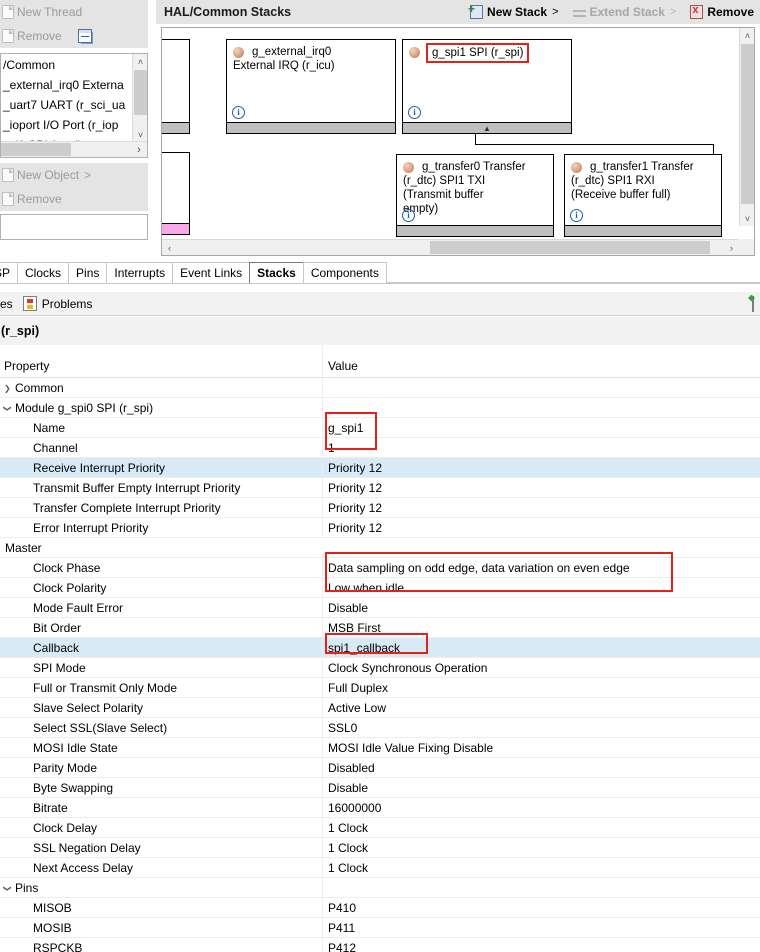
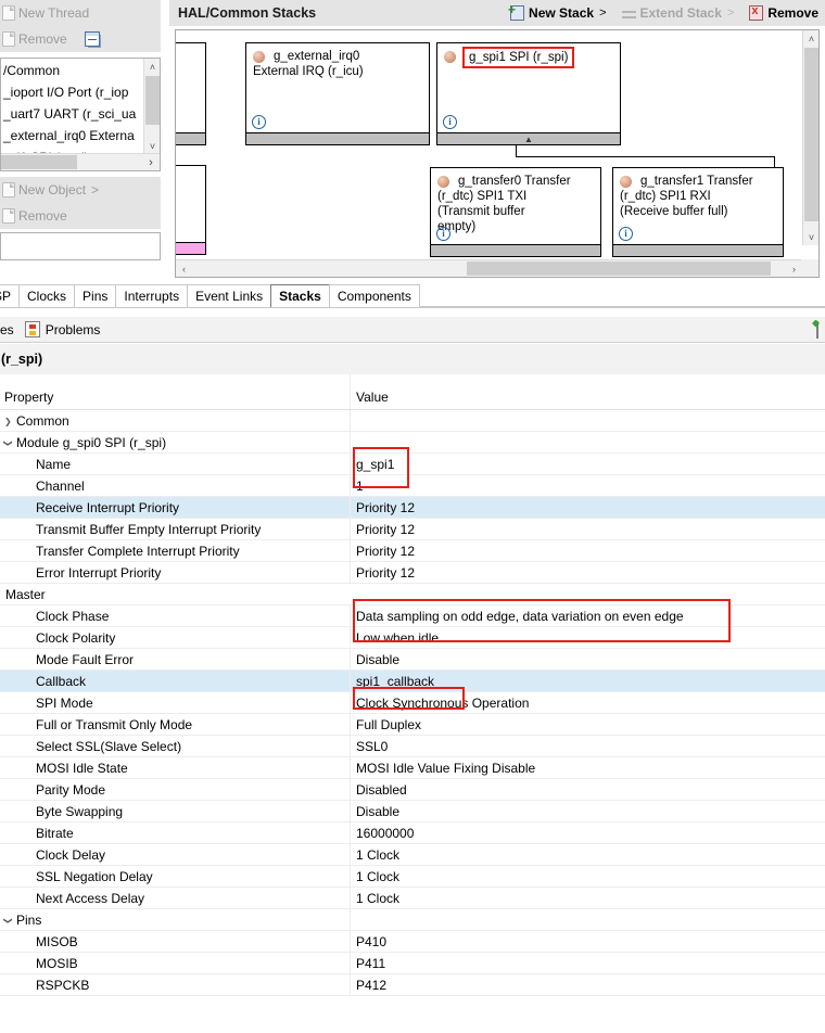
  New Thread
  Remove
  /Common
- _external_irq0 Externa
+ _ioport I/O Port (r_iop
  _uart7 UART (r_sci_ua
- _ioport I/O Port (r_iop
+ _external_irq0 Externa
  ˄
  ˅
  ›
  New Object
  >
  Remove
  HAL/Common Stacks
  New Stack
  >
  Extend Stack
  >
  Remove
  g_external_irq0
  External IRQ (r_icu)
  i
  g_spi1 SPI (r_spi)
  i
  ▲
  g_transfer0 Transfer
  (r_dtc) SPI1 TXI
  (Transmit buffer
  empty)
  i
  g_transfer1 Transfer
  (r_dtc) SPI1 RXI
  (Receive buffer full)
  i
  ˄
  ˅
  ‹
  ›
  Clocks
  Pins
  Interrupts
  Event Links
  Stacks
  Components
  es
  Problems
  (r_spi)
  Property
  Value
  Common
  Module g_spi0 SPI (r_spi)
  Name
  g_spi1
  Channel
  1
  Receive Interrupt Priority
  Priority 12
  Transmit Buffer Empty Interrupt Priority
  Priority 12
  Transfer Complete Interrupt Priority
  Priority 12
  Error Interrupt Priority
  Priority 12
  Master
  Clock Phase
  Data sampling on odd edge, data variation on even edge
  Clock Polarity
  Low when idle
  Mode Fault Error
  Disable
- Bit Order
- MSB First
  Callback
  spi1_callback
  SPI Mode
  Clock Synchronous Operation
  Full or Transmit Only Mode
  Full Duplex
- Slave Select Polarity
- Active Low
  Select SSL(Slave Select)
  SSL0
  MOSI Idle State
  MOSI Idle Value Fixing Disable
  Parity Mode
  Disabled
  Byte Swapping
  Disable
  Bitrate
  16000000
  Clock Delay
  1 Clock
  SSL Negation Delay
  1 Clock
  Next Access Delay
  1 Clock
  Pins
  MISOB
  P410
  MOSIB
  P411
  RSPCKB
  P412
